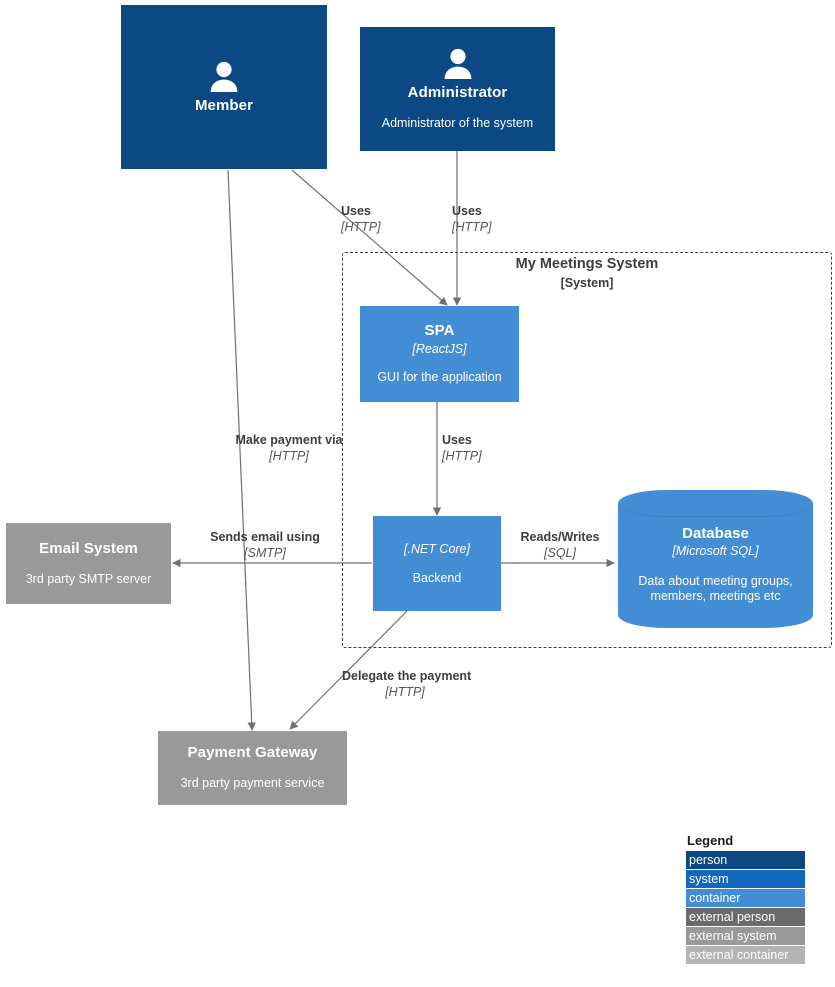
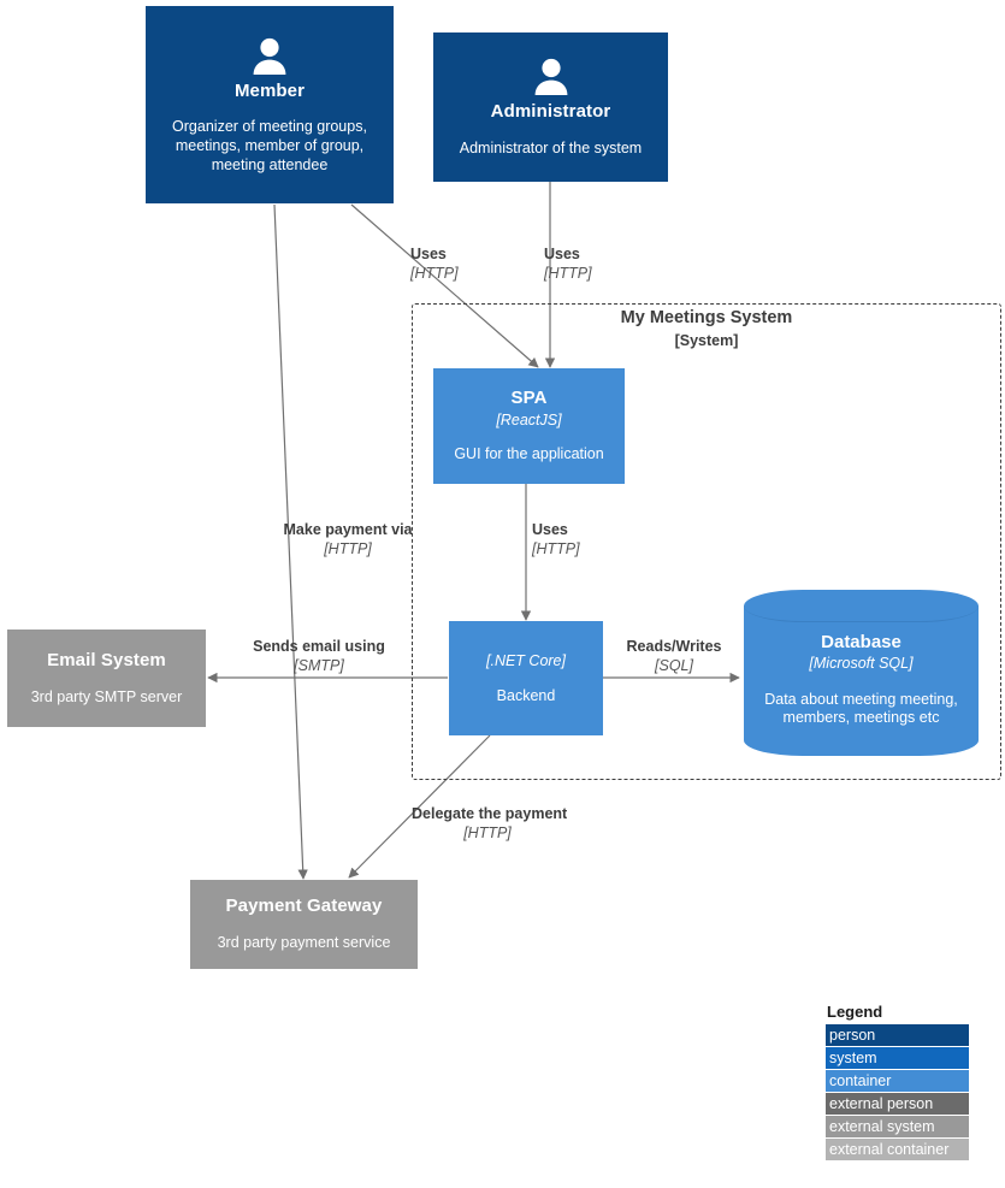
  My Meetings System
  [System]
  Member
+ Organizer of meeting groups, meetings, member of group, meeting attendee
  Administrator
  Administrator of the system
  SPA
  [ReactJS]
  GUI for the application
  [.NET Core]
  Backend
  Database
  [Microsoft SQL]
- Data about meeting groups, members, meetings etc
+ Data about meeting meeting, members, meetings etc
  Email System
  3rd party SMTP server
  Payment Gateway
  3rd party payment service
  Uses
  [HTTP]
  Uses
  [HTTP]
  Uses
  [HTTP]
  Make payment via
  [HTTP]
  Sends email using
  [SMTP]
  Reads/Writes
  [SQL]
  Delegate the payment
  [HTTP]
  Legend
  person
  system
  container
  external person
  external system
  external container
